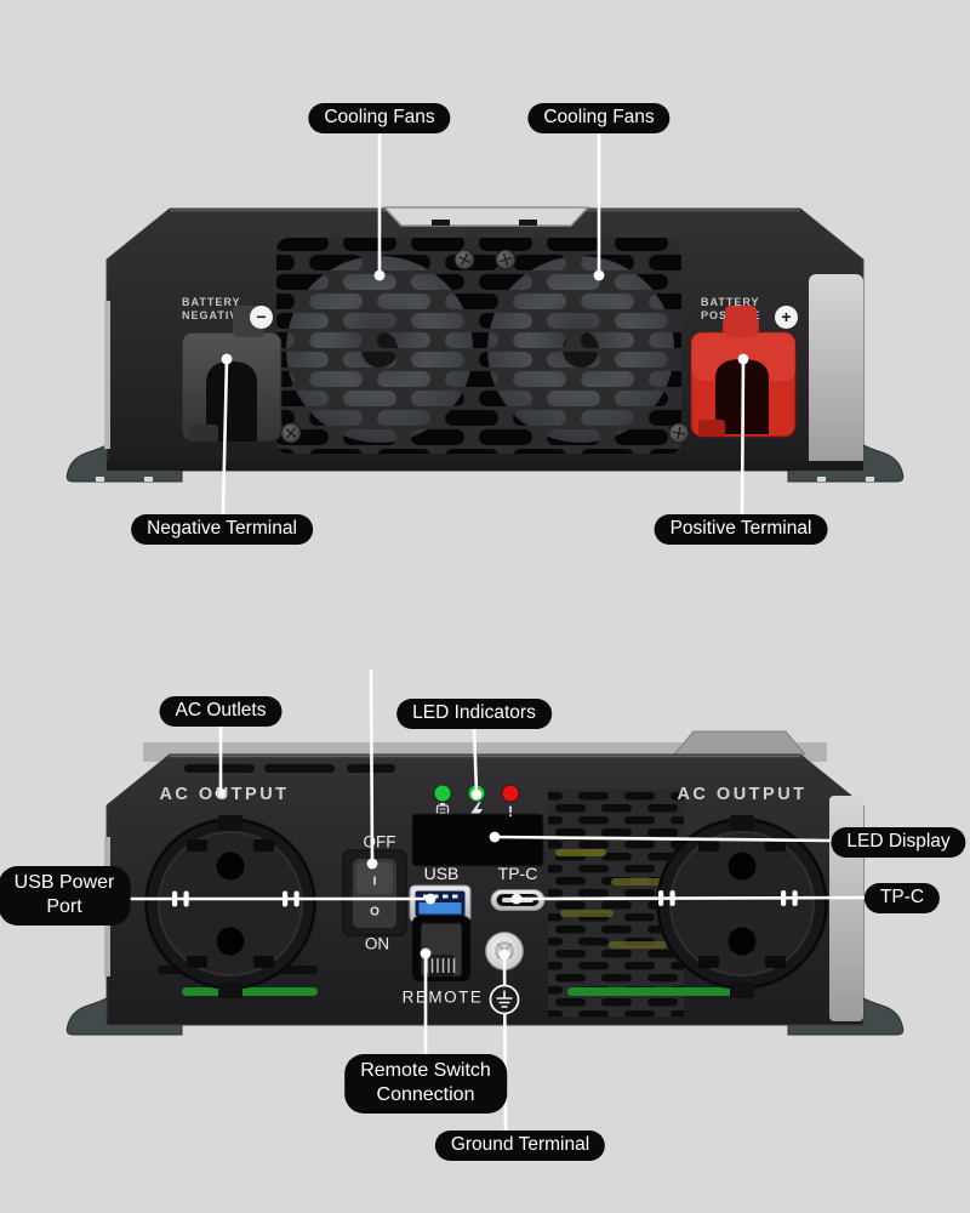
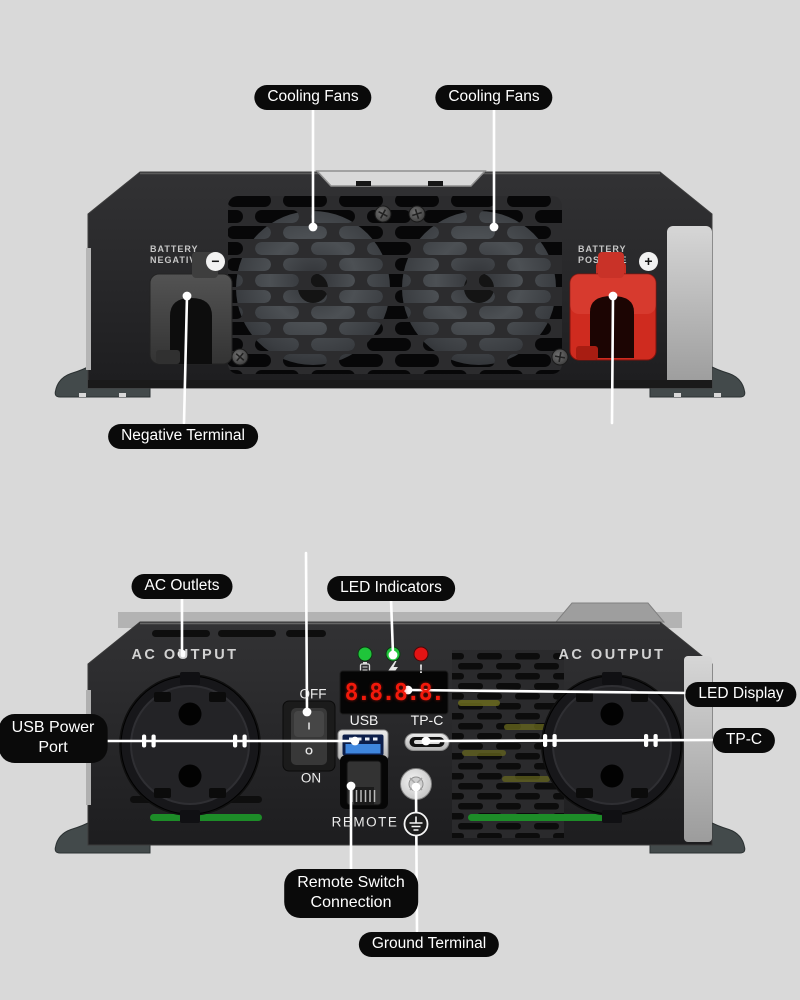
  BATTERY
  NEGATI
  −
  BATTERY
  +
  AC OUTPUT
  AC OUTPUT
  OFF
  ON
  I
  O
  USB
  TP-C
  REMOTE
+ 8.8.8.8.
  !
  Cooling Fans
  Cooling Fans
  Negative Terminal
- Positive Terminal
  AC Outlets
  LED Indicators
  LED Display
  USB Power
  Port
  TP-C
  Remote Switch
  Connection
  Ground Terminal
